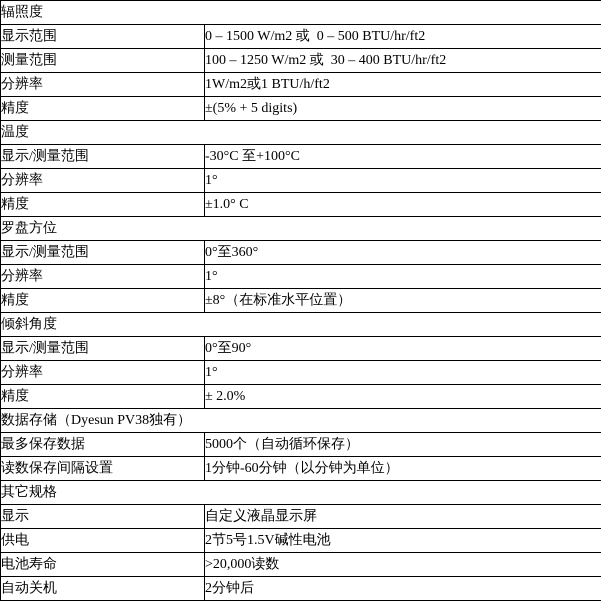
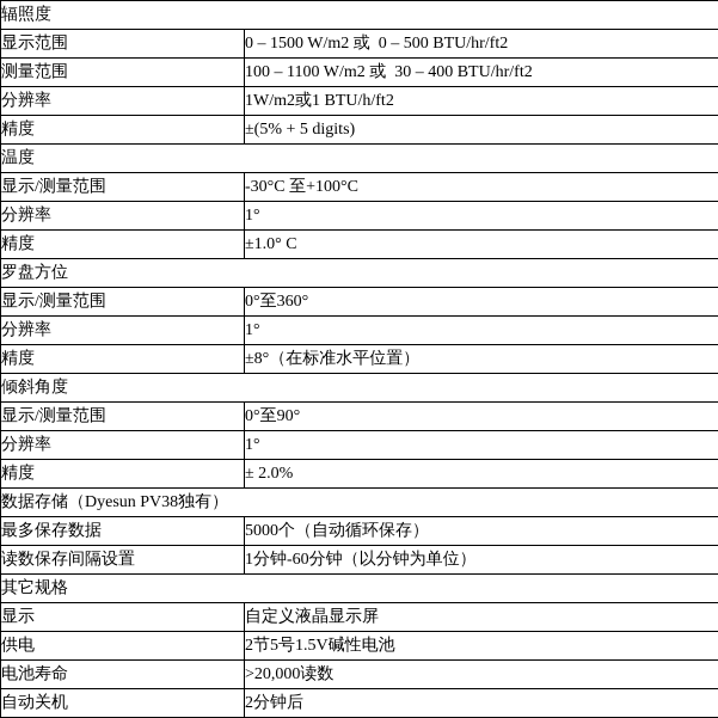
  辐照度
  显示范围	0 – 1500 W/m2 或 0 – 500 BTU/hr/ft2
- 测量范围	100 – 1250 W/m2 或 30 – 400 BTU/hr/ft2
+ 测量范围	100 – 1100 W/m2 或 30 – 400 BTU/hr/ft2
  分辨率	1W/m2或1 BTU/h/ft2
  精度	±(5% + 5 digits)
  温度
  显示/测量范围	-30°C 至+100°C
  分辨率	1°
  精度	±1.0° C
  罗盘方位
  显示/测量范围	0°至360°
  分辨率	1°
  精度	±8°（在标准水平位置）
  倾斜角度
  显示/测量范围	0°至90°
  分辨率	1°
  精度	± 2.0%
  数据存储（Dyesun PV38独有）
  最多保存数据	5000个（自动循环保存）
  读数保存间隔设置	1分钟-60分钟（以分钟为单位）
  其它规格
  显示	自定义液晶显示屏
  供电	2节5号1.5V碱性电池
  电池寿命	>20,000读数
  自动关机	2分钟后
